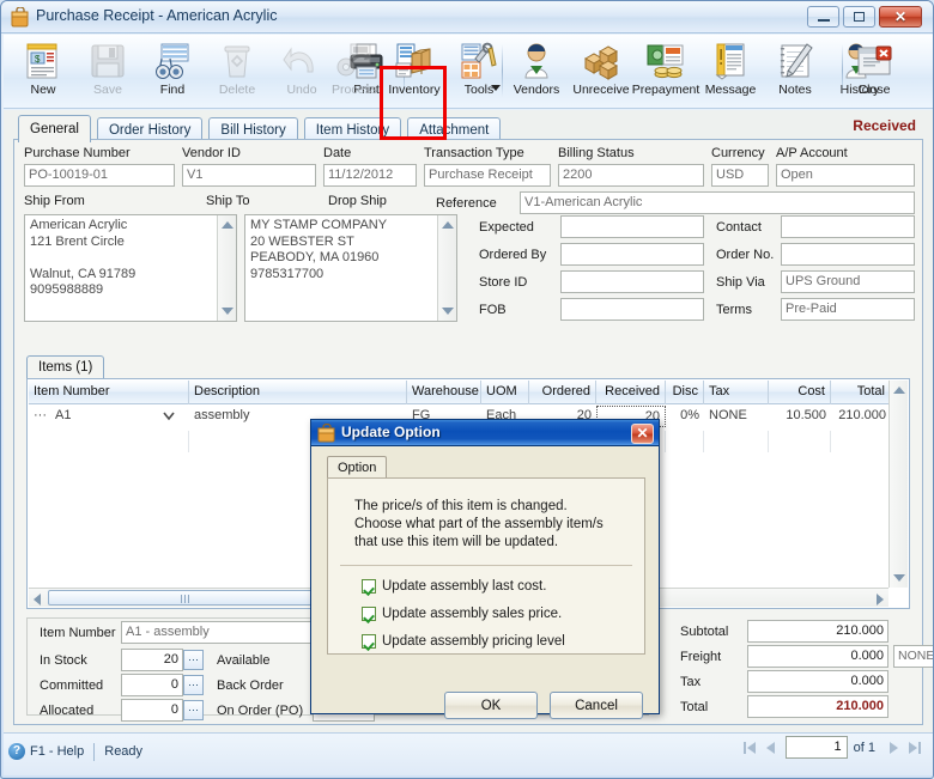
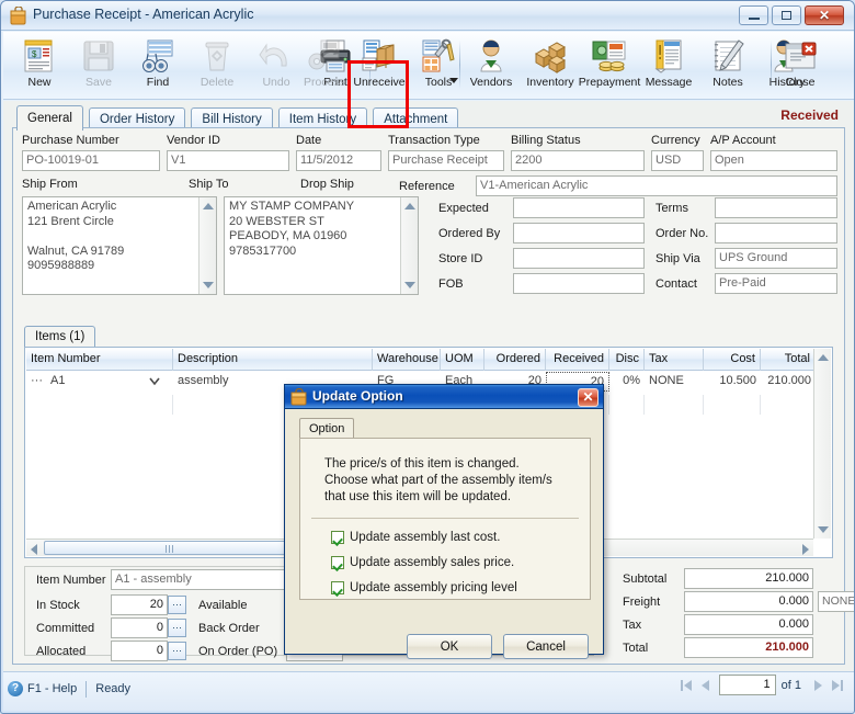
  Purchase Receipt - American Acrylic
  ✕
  $
  New
  Save
  Find
  Delete
  Undo
  Print
  Process
- Inventory
+ Unreceive
  Tools
  Vendors
- Unreceive
+ Inventory
  Prepayment
  Message
  Notes
  History
  Close
  General Order History Bill History Item History Attachment
  Received
  Purchase Number
  Vendor ID
  Date
  Transaction Type
  Billing Status
  Currency
  A/P Account
  PO-10019-01
  V1
- 11/12/2012
+ 11/5/2012
  Purchase Receipt
  2200
  USD
  Open
  Ship From
  Ship To
  Drop Ship
  Reference
  V1-American Acrylic
  American Acrylic
  121 Brent Circle
  Walnut, CA 91789
  9095988889
  MY STAMP COMPANY
  20 WEBSTER ST
  PEABODY, MA 01960
  9785317700
  Expected
  Ordered By
  Store ID
  FOB
- Contact
+ Terms
  Order No.
  Ship Via
- Terms
+ Contact
  UPS Ground
  Pre-Paid
  Items (1)
  Item Number
  Description
  Warehouse
  UOM
  Ordered
  Received
  Disc
  Tax
  Cost
  Total
  ···
  A1
  assembly
  FG
  Each
  20
  20
  0%
  NONE
  10.500
  210.000
  Item Number
  A1 - assembly
  In Stock
  Committed
  Allocated
  20
  0
  0
  ⋯
  ⋯
  ⋯
  Available
  Back Order
  On Order (PO)
  Subtotal
  Freight
  Tax
  Total
  210.000
  0.000
  NONE
  0.000
  210.000
  ?
  F1 - Help
  Ready
  1
  of 1
  Update Option
  ✕
  Option
  The price/s of this item is changed.
  Choose what part of the assembly item/s
  that use this item will be updated.
  Update assembly last cost.
  Update assembly sales price.
  Update assembly pricing level
  OK
  Cancel
